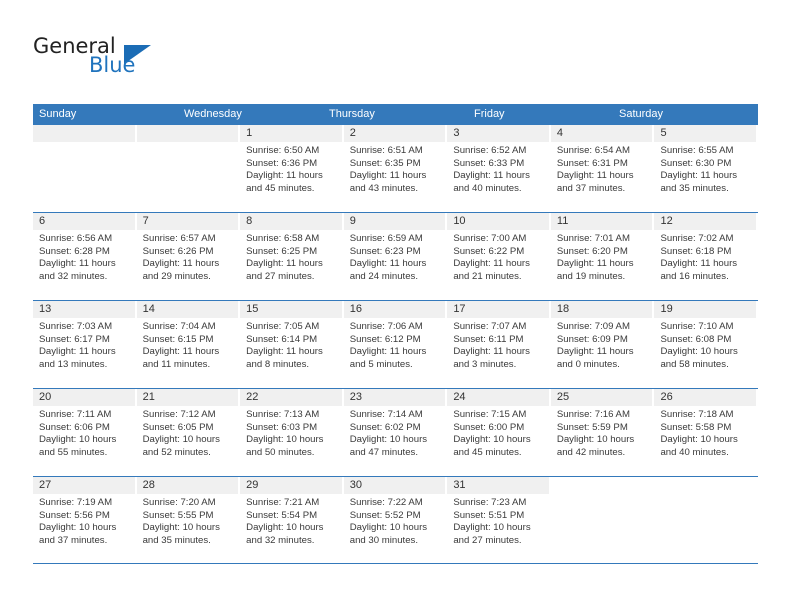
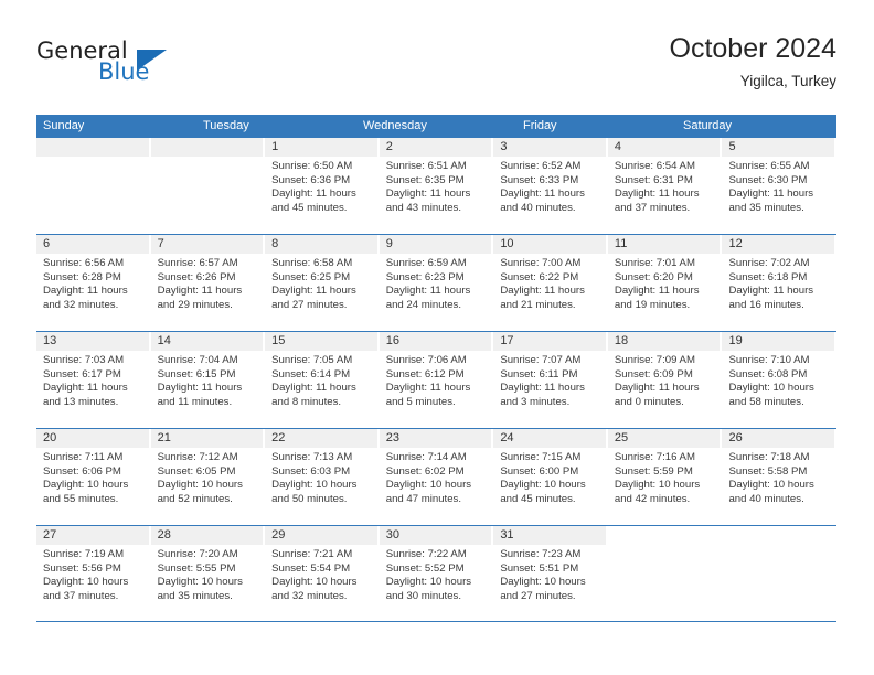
  General
  Blue
+ October 2024
+ Yigilca, Turkey
  Sunday
+ Tuesday
  Wednesday
- Thursday
  Friday
  Saturday
  1
  Sunrise: 6:50 AM
  Sunset: 6:36 PM
  Daylight: 11 hours
  and 45 minutes.
  2
  Sunrise: 6:51 AM
  Sunset: 6:35 PM
  Daylight: 11 hours
  and 43 minutes.
  3
  Sunrise: 6:52 AM
  Sunset: 6:33 PM
  Daylight: 11 hours
  and 40 minutes.
  4
  Sunrise: 6:54 AM
  Sunset: 6:31 PM
  Daylight: 11 hours
  and 37 minutes.
  5
  Sunrise: 6:55 AM
  Sunset: 6:30 PM
  Daylight: 11 hours
  and 35 minutes.
  6
  Sunrise: 6:56 AM
  Sunset: 6:28 PM
  Daylight: 11 hours
  and 32 minutes.
  7
  Sunrise: 6:57 AM
  Sunset: 6:26 PM
  Daylight: 11 hours
  and 29 minutes.
  8
  Sunrise: 6:58 AM
  Sunset: 6:25 PM
  Daylight: 11 hours
  and 27 minutes.
  9
  Sunrise: 6:59 AM
  Sunset: 6:23 PM
  Daylight: 11 hours
  and 24 minutes.
  10
  Sunrise: 7:00 AM
  Sunset: 6:22 PM
  Daylight: 11 hours
  and 21 minutes.
  11
  Sunrise: 7:01 AM
  Sunset: 6:20 PM
  Daylight: 11 hours
  and 19 minutes.
  12
  Sunrise: 7:02 AM
  Sunset: 6:18 PM
  Daylight: 11 hours
  and 16 minutes.
  13
  Sunrise: 7:03 AM
  Sunset: 6:17 PM
  Daylight: 11 hours
  and 13 minutes.
  14
  Sunrise: 7:04 AM
  Sunset: 6:15 PM
  Daylight: 11 hours
  and 11 minutes.
  15
  Sunrise: 7:05 AM
  Sunset: 6:14 PM
  Daylight: 11 hours
  and 8 minutes.
  16
  Sunrise: 7:06 AM
  Sunset: 6:12 PM
  Daylight: 11 hours
  and 5 minutes.
  17
  Sunrise: 7:07 AM
  Sunset: 6:11 PM
  Daylight: 11 hours
  and 3 minutes.
  18
  Sunrise: 7:09 AM
  Sunset: 6:09 PM
  Daylight: 11 hours
  and 0 minutes.
  19
  Sunrise: 7:10 AM
  Sunset: 6:08 PM
  Daylight: 10 hours
  and 58 minutes.
  20
  Sunrise: 7:11 AM
  Sunset: 6:06 PM
  Daylight: 10 hours
  and 55 minutes.
  21
  Sunrise: 7:12 AM
  Sunset: 6:05 PM
  Daylight: 10 hours
  and 52 minutes.
  22
  Sunrise: 7:13 AM
  Sunset: 6:03 PM
  Daylight: 10 hours
  and 50 minutes.
  23
  Sunrise: 7:14 AM
  Sunset: 6:02 PM
  Daylight: 10 hours
  and 47 minutes.
  24
  Sunrise: 7:15 AM
  Sunset: 6:00 PM
  Daylight: 10 hours
  and 45 minutes.
  25
  Sunrise: 7:16 AM
  Sunset: 5:59 PM
  Daylight: 10 hours
  and 42 minutes.
  26
  Sunrise: 7:18 AM
  Sunset: 5:58 PM
  Daylight: 10 hours
  and 40 minutes.
  27
  Sunrise: 7:19 AM
  Sunset: 5:56 PM
  Daylight: 10 hours
  and 37 minutes.
  28
  Sunrise: 7:20 AM
  Sunset: 5:55 PM
  Daylight: 10 hours
  and 35 minutes.
  29
  Sunrise: 7:21 AM
  Sunset: 5:54 PM
  Daylight: 10 hours
  and 32 minutes.
  30
  Sunrise: 7:22 AM
  Sunset: 5:52 PM
  Daylight: 10 hours
  and 30 minutes.
  31
  Sunrise: 7:23 AM
  Sunset: 5:51 PM
  Daylight: 10 hours
  and 27 minutes.
